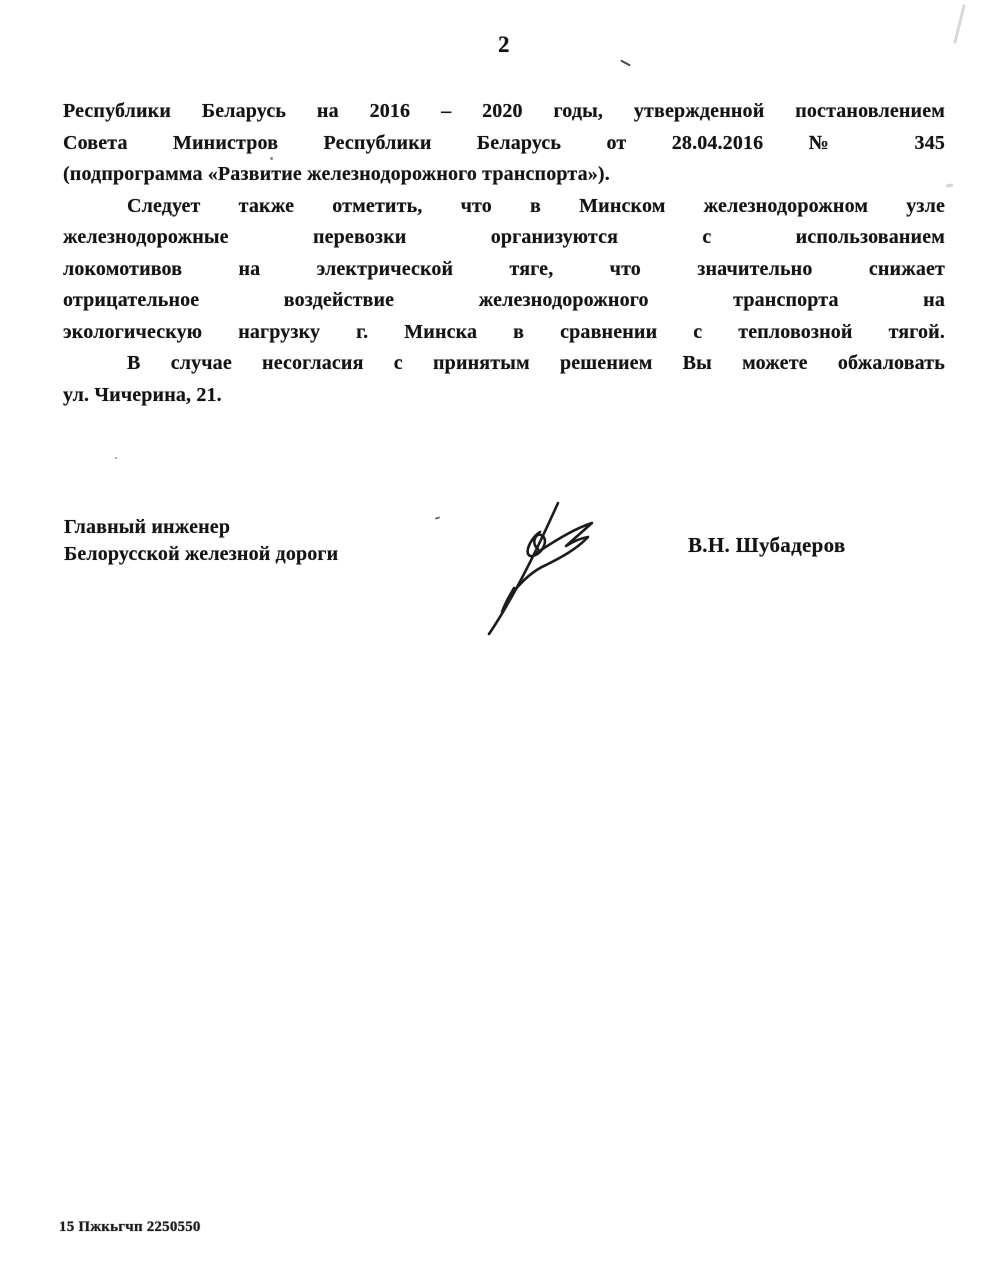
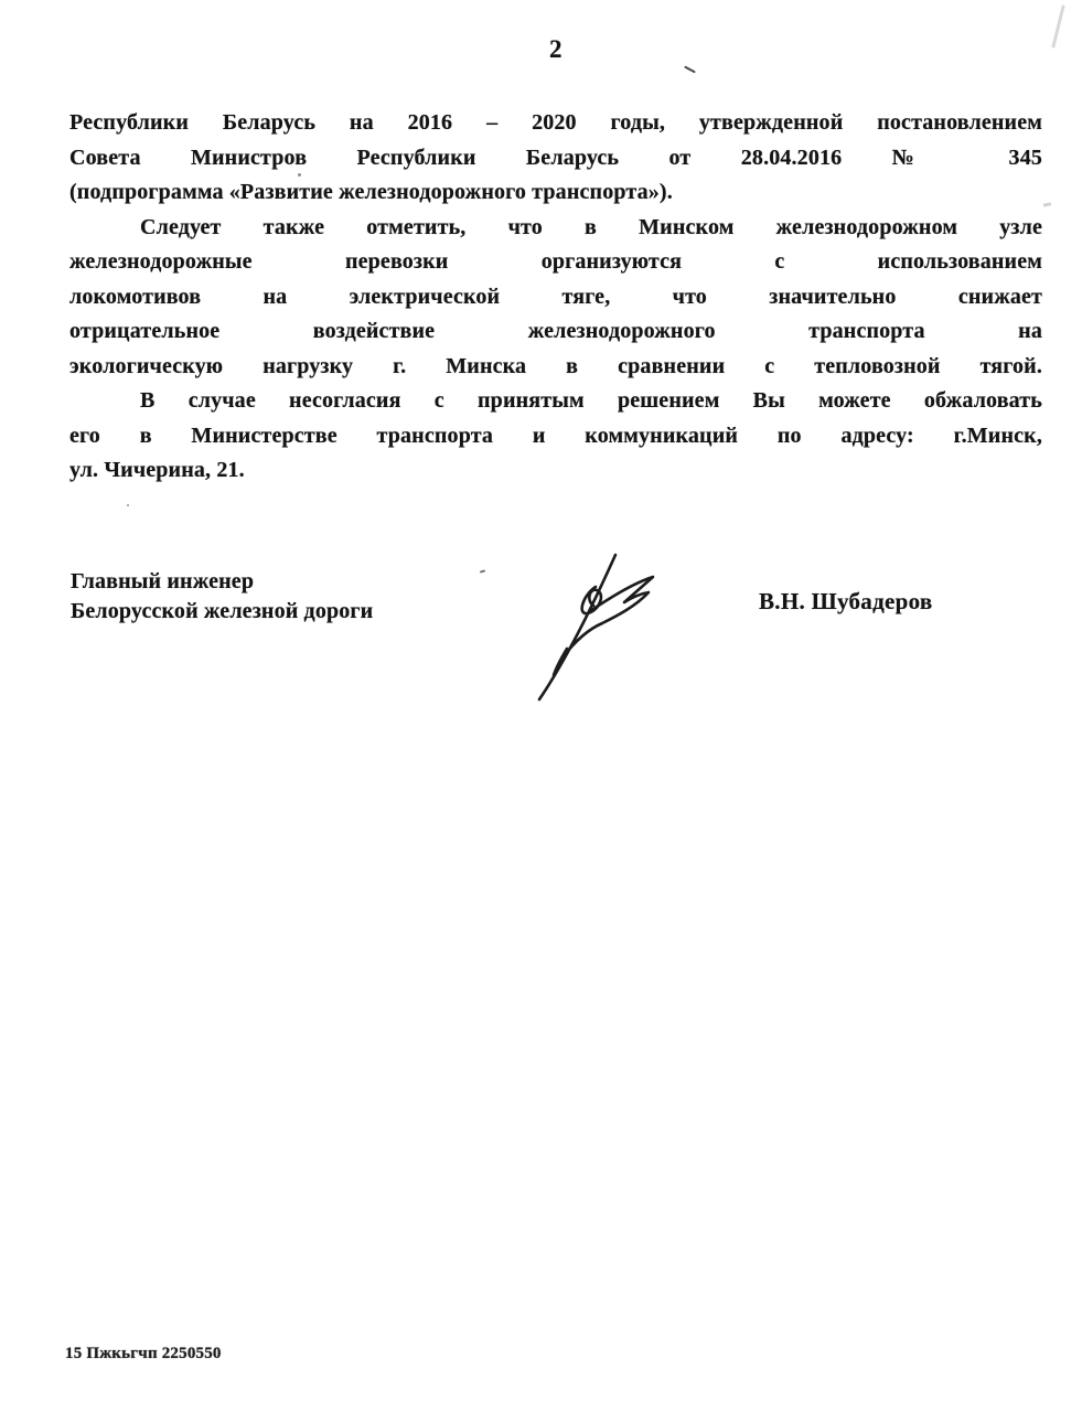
  2
  Республики Беларусь на 2016 – 2020 годы, утвержденной постановлением
  Совета Министров Республики Беларусь от 28.04.2016 № 345
  (подпрограмма «Развитие железнодорожного транспорта»).
  Следует также отметить, что в Минском железнодорожном узле
  железнодорожные перевозки организуются с использованием
  локомотивов на электрической тяге, что значительно снижает
  отрицательное воздействие железнодорожного транспорта на
  экологическую нагрузку г. Минска в сравнении с тепловозной тягой.
  В случае несогласия с принятым решением Вы можете обжаловать
+ его в Министерстве транспорта и коммуникаций по адресу: г.Минск,
  ул. Чичерина, 21.
  Главный инженер
  Белорусской железной дороги
  В.Н. Шубадеров
  15 Пжкьгчп 2250550
